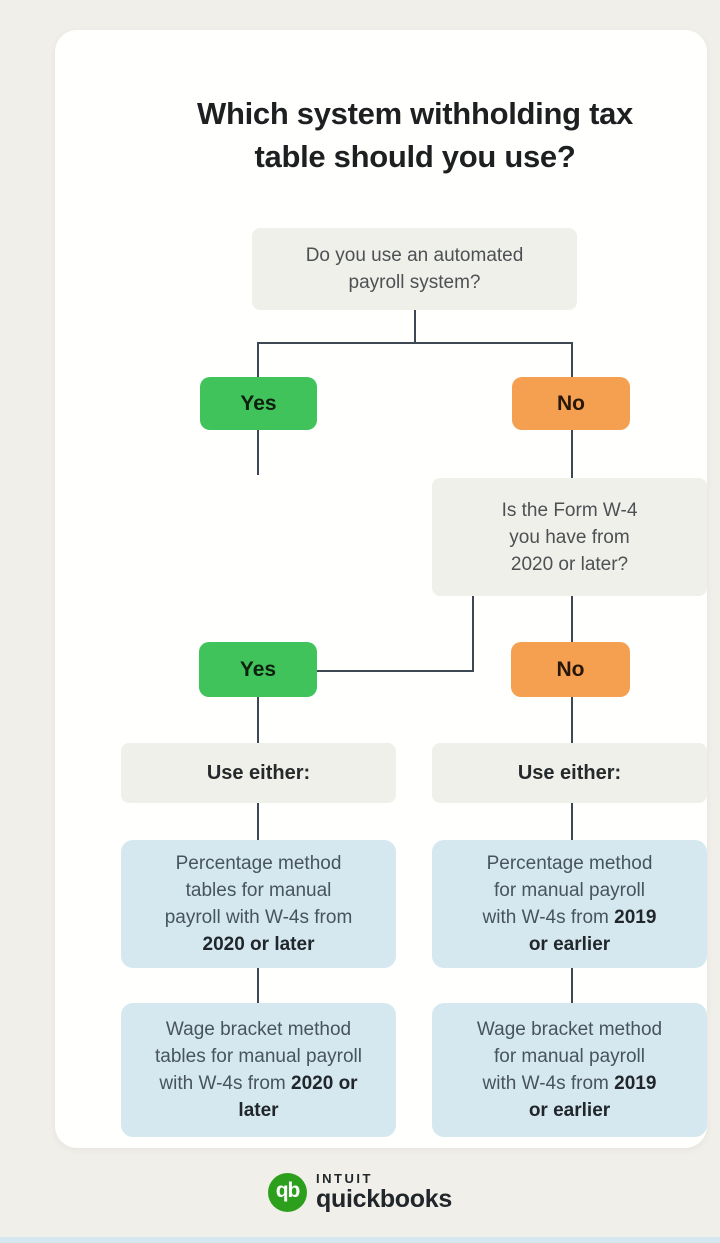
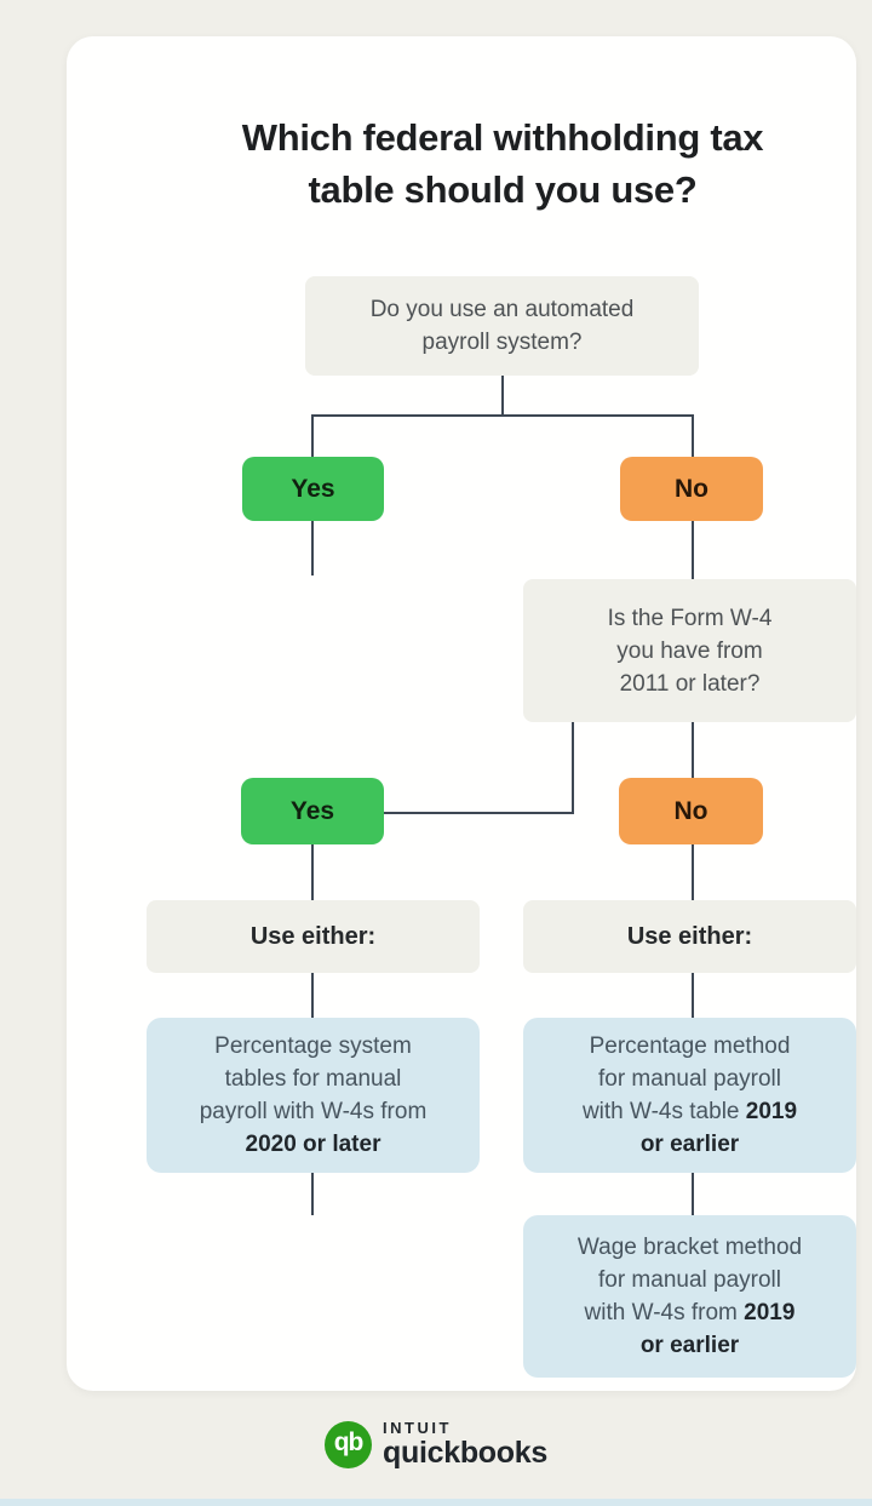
- Which system withholding tax table should you use?
+ Which federal withholding tax table should you use?
  Do you use an automated payroll system?
  Yes
  No
- Is the Form W-4 you have from 2020 or later?
+ Is the Form W-4 you have from 2011 or later?
  Yes
  No
  Use either:
  Use either:
- Percentage method tables for manual payroll with W-4s from 2020 or later
+ Percentage system tables for manual payroll with W-4s from 2020 or later
- Percentage method for manual payroll with W-4s from 2019 or earlier
+ Percentage method for manual payroll with W-4s table 2019 or earlier
- Wage bracket method tables for manual payroll with W-4s from 2020 or later
  Wage bracket method for manual payroll with W-4s from 2019 or earlier
  qb
  INTUIT
  quickbooks
